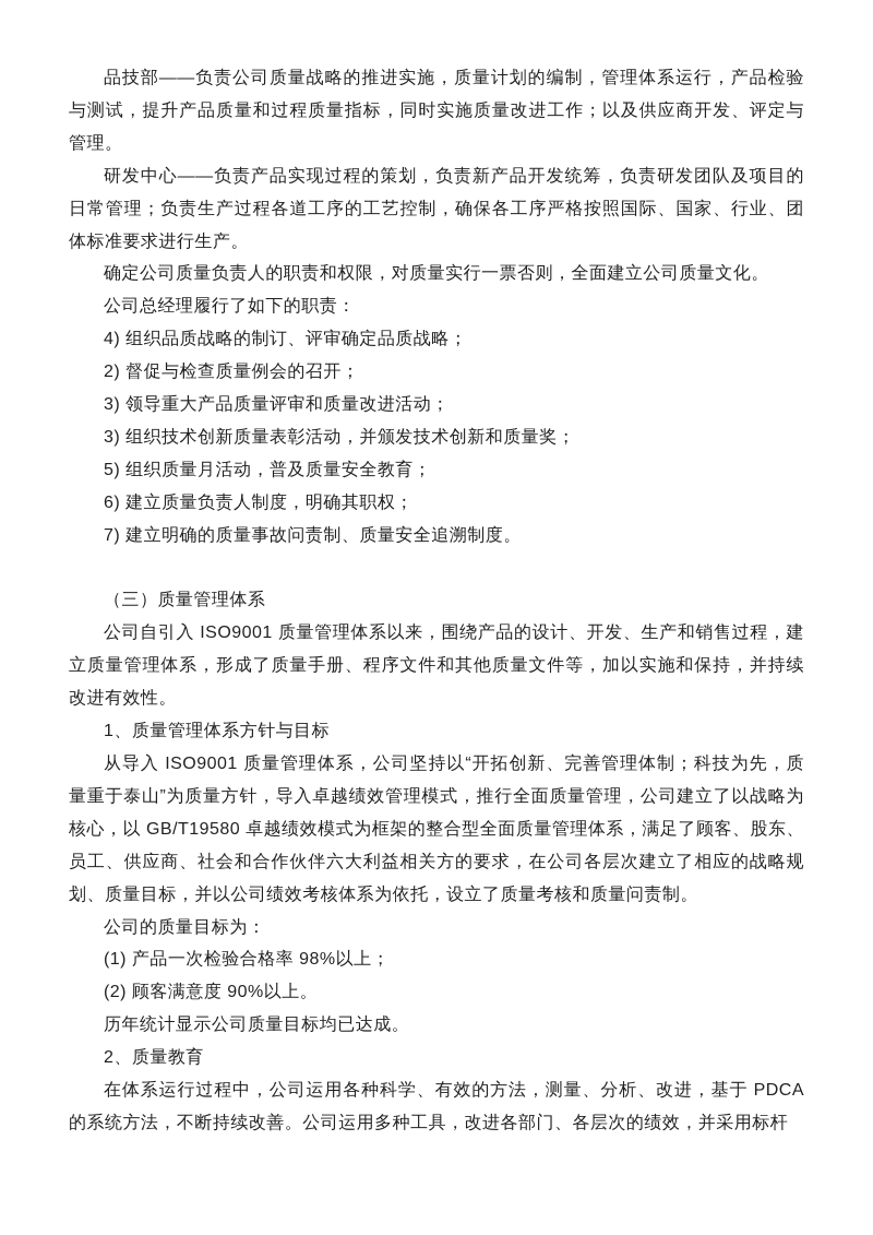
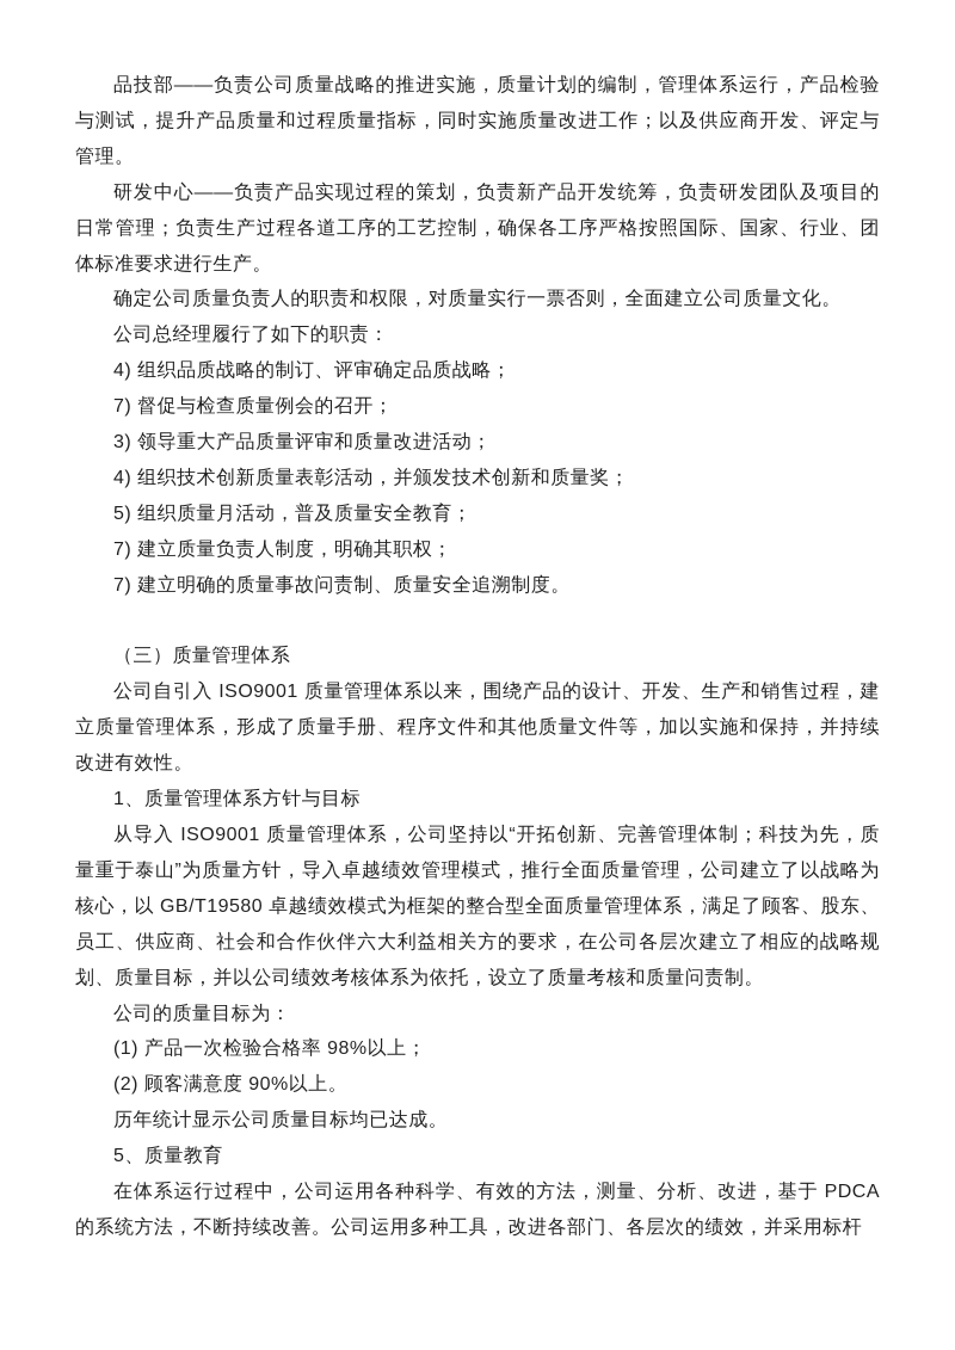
  品技部——负责公司质量战略的推进实施，质量计划的编制，管理体系运行，产品检验与测试，提升产品质量和过程质量指标，同时实施质量改进工作；以及供应商开发、评定与管理。
  研发中心——负责产品实现过程的策划，负责新产品开发统筹，负责研发团队及项目的日常管理；负责生产过程各道工序的工艺控制，确保各工序严格按照国际、国家、行业、团体标准要求进行生产。
  确定公司质量负责人的职责和权限，对质量实行一票否则，全面建立公司质量文化。
  公司总经理履行了如下的职责：
  4) 组织品质战略的制订、评审确定品质战略；
- 2) 督促与检查质量例会的召开；
+ 7) 督促与检查质量例会的召开；
  3) 领导重大产品质量评审和质量改进活动；
- 3) 组织技术创新质量表彰活动，并颁发技术创新和质量奖；
+ 4) 组织技术创新质量表彰活动，并颁发技术创新和质量奖；
  5) 组织质量月活动，普及质量安全教育；
- 6) 建立质量负责人制度，明确其职权；
+ 7) 建立质量负责人制度，明确其职权；
  7) 建立明确的质量事故问责制、质量安全追溯制度。
  （三）质量管理体系
  公司自引入 ISO9001 质量管理体系以来，围绕产品的设计、开发、生产和销售过程，建立质量管理体系，形成了质量手册、程序文件和其他质量文件等，加以实施和保持，并持续改进有效性。
  1、质量管理体系方针与目标
  从导入 ISO9001 质量管理体系，公司坚持以“开拓创新、完善管理体制；科技为先，质量重于泰山”为质量方针，导入卓越绩效管理模式，推行全面质量管理，公司建立了以战略为核心，以 GB/T19580 卓越绩效模式为框架的整合型全面质量管理体系，满足了顾客、股东、员工、供应商、社会和合作伙伴六大利益相关方的要求，在公司各层次建立了相应的战略规划、质量目标，并以公司绩效考核体系为依托，设立了质量考核和质量问责制。
  公司的质量目标为：
  (1) 产品一次检验合格率 98%以上；
  (2) 顾客满意度 90%以上。
  历年统计显示公司质量目标均已达成。
- 2、质量教育
+ 5、质量教育
  在体系运行过程中，公司运用各种科学、有效的方法，测量、分析、改进，基于 PDCA 的系统方法，不断持续改善。公司运用多种工具，改进各部门、各层次的绩效，并采用标杆
